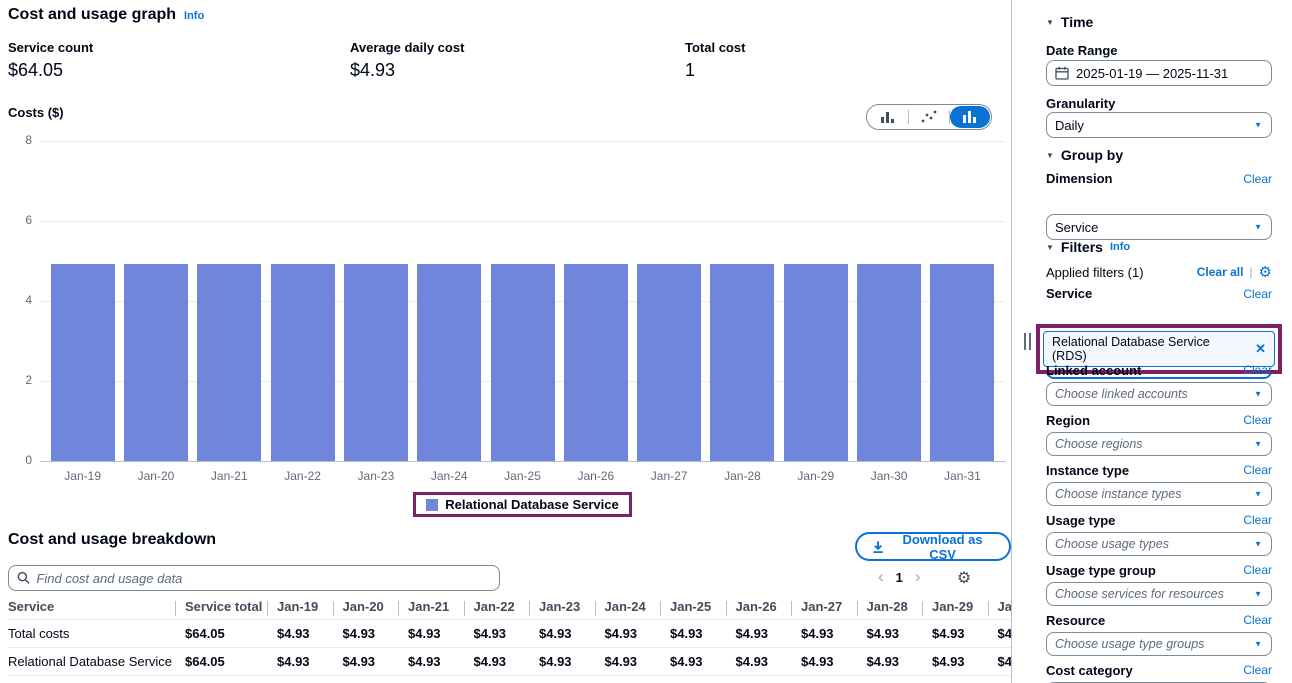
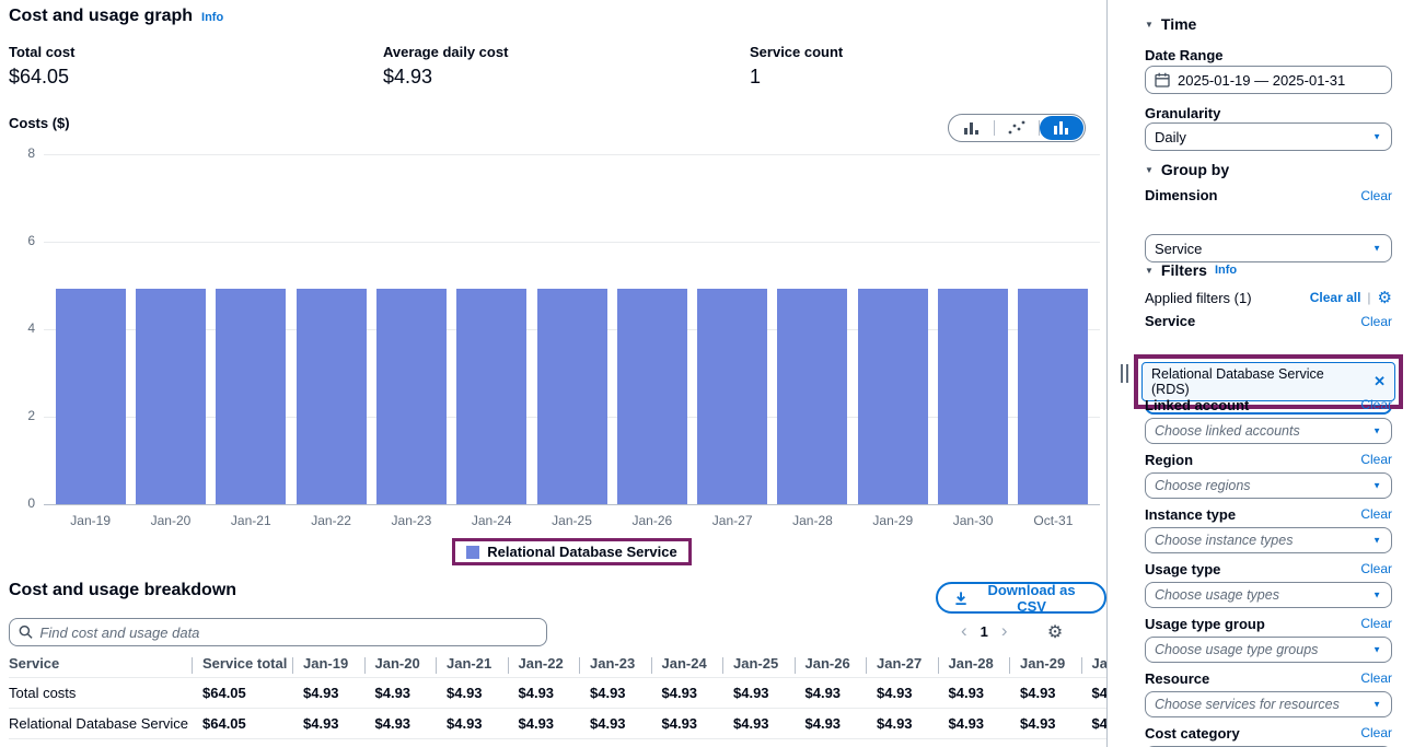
  Cost and usage graph Info
- Service count
+ Total cost
  $64.05
  Average daily cost
  $4.93
- Total cost
+ Service count
  1
  Costs ($)
  0
  2
  4
  6
  8
  Jan-19
  Jan-20
  Jan-21
  Jan-22
  Jan-23
  Jan-24
  Jan-25
  Jan-26
  Jan-27
  Jan-28
  Jan-29
  Jan-30
- Jan-31
+ Oct-31
  Relational Database Service
  Cost and usage breakdown
  Download as CSV
  Find cost and usage data
  ‹
  1
  ›
  ⚙
  Service
  Service total
  Jan-19
  Jan-20
  Jan-21
  Jan-22
  Jan-23
  Jan-24
  Jan-25
  Jan-26
  Jan-27
  Jan-28
  Jan-29
  Total costs
  $64.05
  $4.93
  $4.93
  $4.93
  $4.93
  $4.93
  $4.93
  $4.93
  $4.93
  $4.93
  $4.93
  $4.93
  Relational Database Service
  $64.05
  $4.93
  $4.93
  $4.93
  $4.93
  $4.93
  $4.93
  $4.93
  $4.93
  $4.93
  $4.93
  $4.93
  ▼
  Time
  Date Range
- 2025-01-19 — 2025-11-31
+ 2025-01-19 — 2025-01-31
  Granularity
  Daily
  ▼
  ▼
  Group by
  Dimension
  Clear
  Service
  ▼
  ▼
  Filters
  Info
  Applied filters (1)
  Clear all
  |
  ⚙
  Service
  Clear
  Relational Database Service (RDS)
  ✕
  Linked account
  Clear
  Choose linked accounts
  ▼
  Region
  Clear
  Choose regions
  ▼
  Instance type
  Clear
  Choose instance types
  ▼
  Usage type
  Clear
  Choose usage types
  ▼
  Usage type group
  Clear
- Choose services for resources
+ Choose usage type groups
  ▼
  Resource
  Clear
- Choose usage type groups
+ Choose services for resources
  ▼
  Cost category
  Clear
